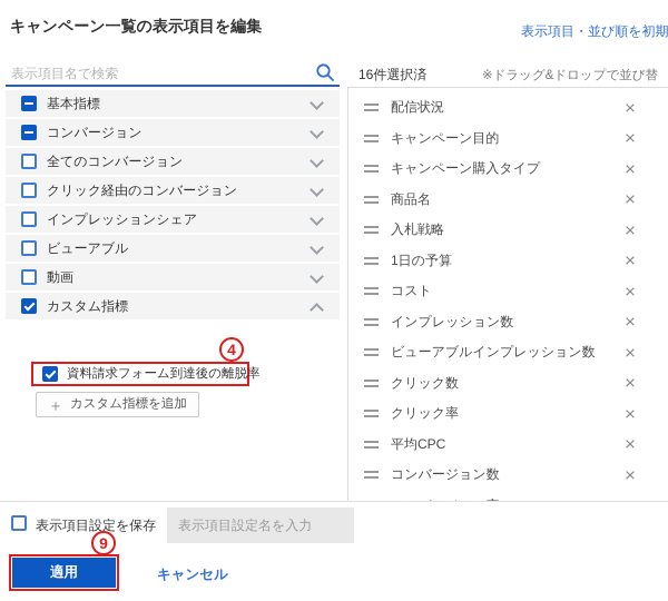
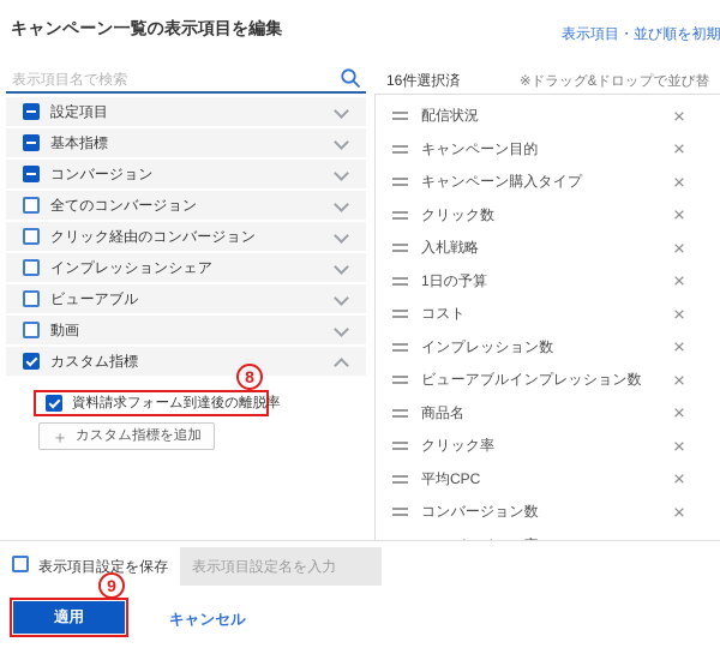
  キャンペーン一覧の表示項目を編集
  表示項目・並び順を初期
  表示項目名で検索
+ 設定項目
  基本指標
  コンバージョン
  全てのコンバージョン
  クリック経由のコンバージョン
  インプレッションシェア
  ビューアブル
  動画
  カスタム指標
  資料請求フォーム到達後の離脱率
- 4
+ 8
  ＋
  カスタム指標を追加
  16件選択済
  ※ドラッグ&ドロップで並び替
  配信状況
  ×
  キャンペーン目的
  ×
  キャンペーン購入タイプ
  ×
- 商品名
+ クリック数
  ×
  入札戦略
  ×
  1日の予算
  ×
  コスト
  ×
  インプレッション数
  ×
  ビューアブルインプレッション数
  ×
- クリック数
+ 商品名
  ×
  クリック率
  ×
  平均CPC
  ×
  コンバージョン数
  ×
  表示項目設定を保存
  表示項目設定名を入力
  9
  適用
  キャンセル
